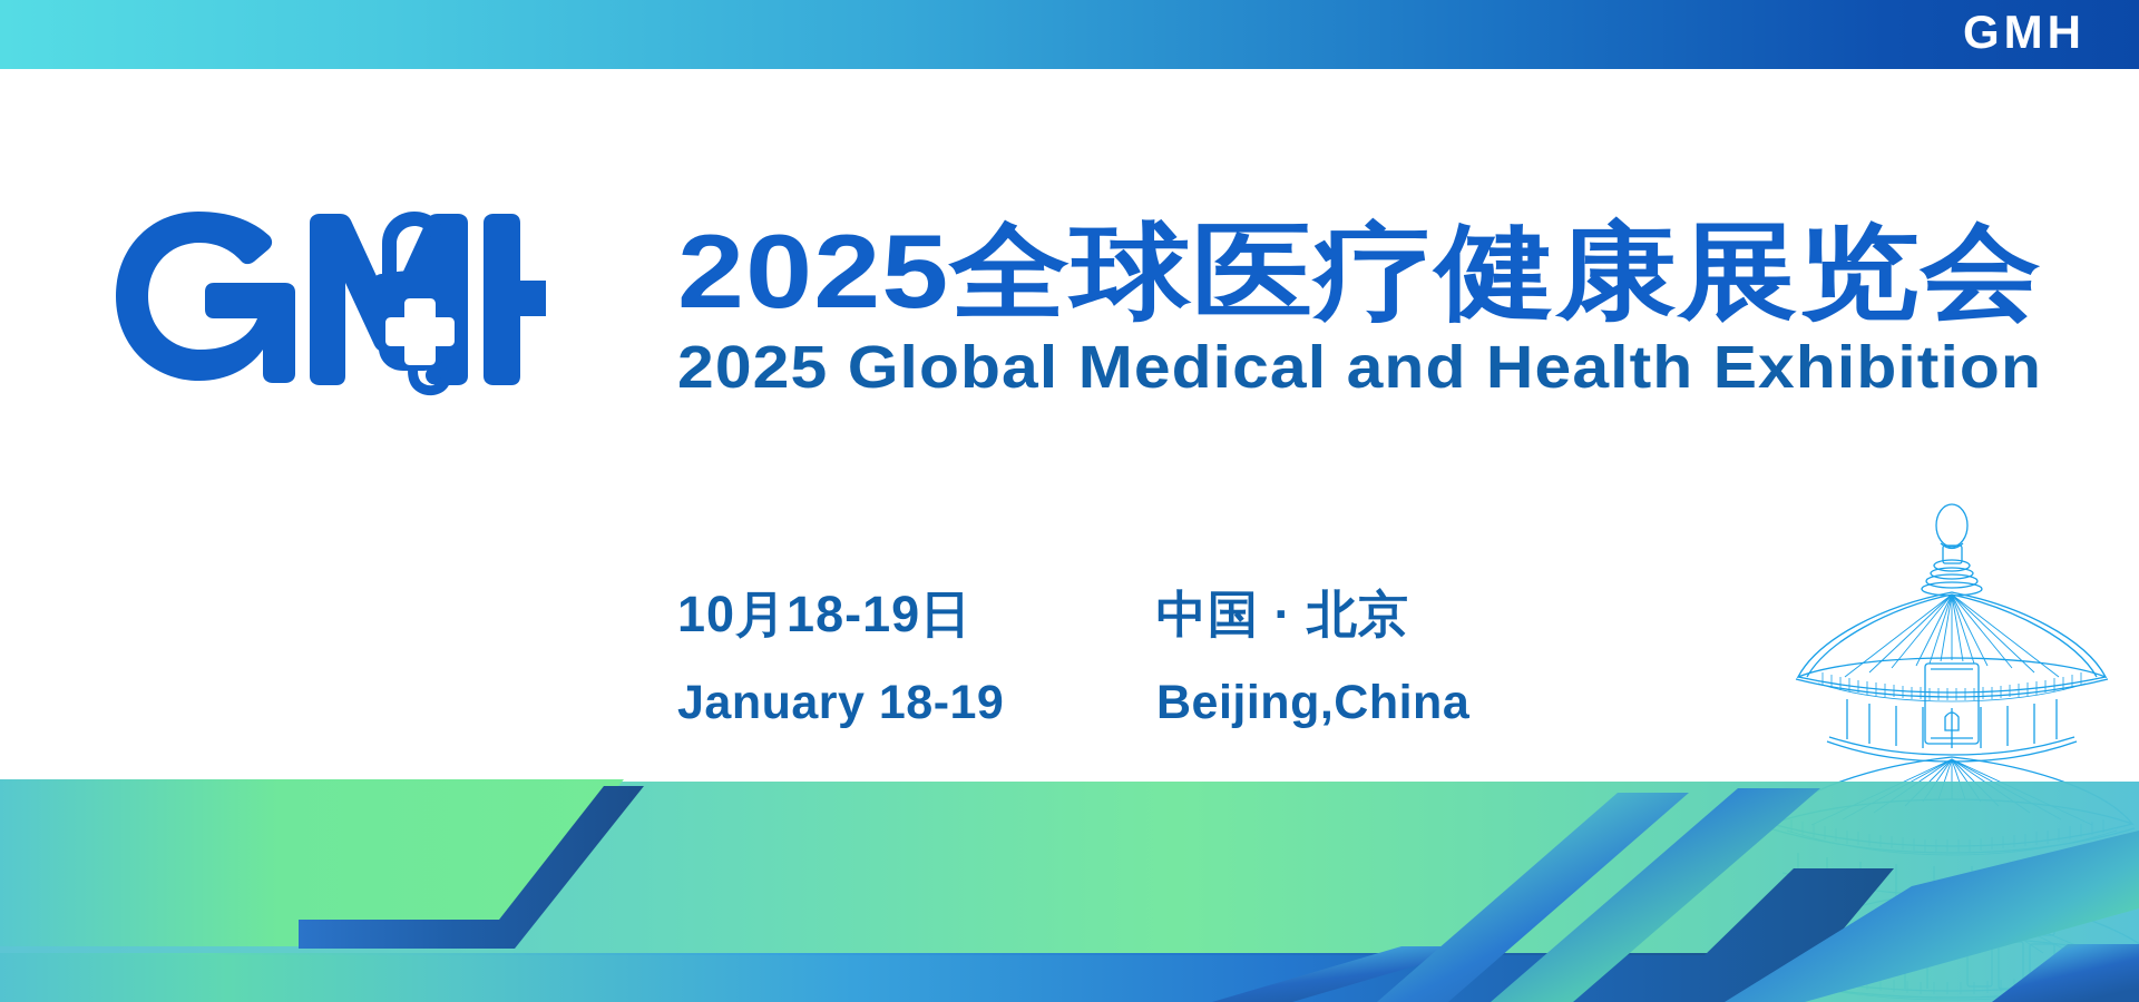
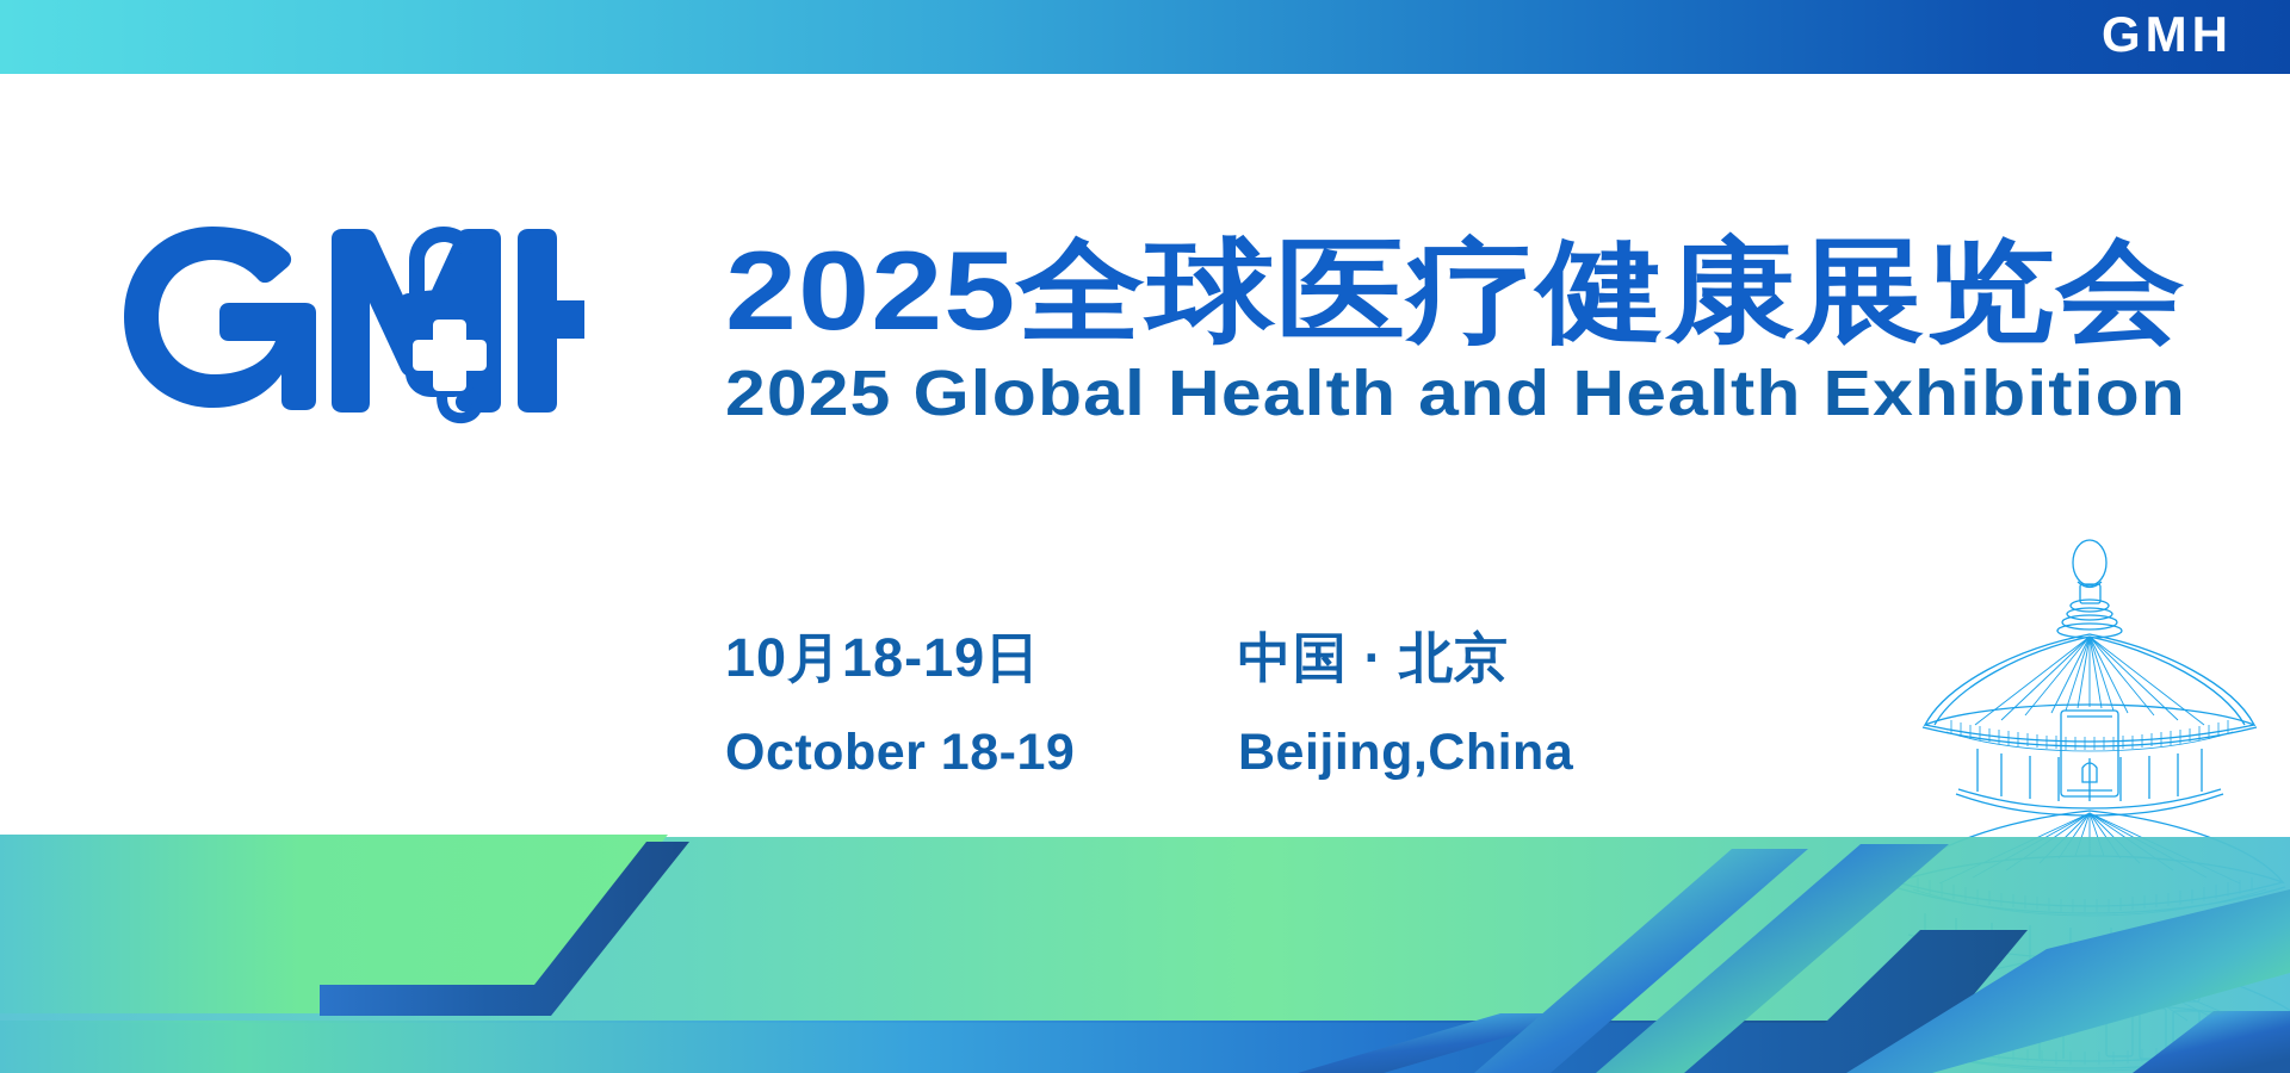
  GMH
  2025全球医疗健康展览会
- 2025 Global Medical and Health Exhibition
+ 2025 Global Health and Health Exhibition
  10月18-19日
- January 18-19
+ October 18-19
  中国 · 北京
  Beijing,China
